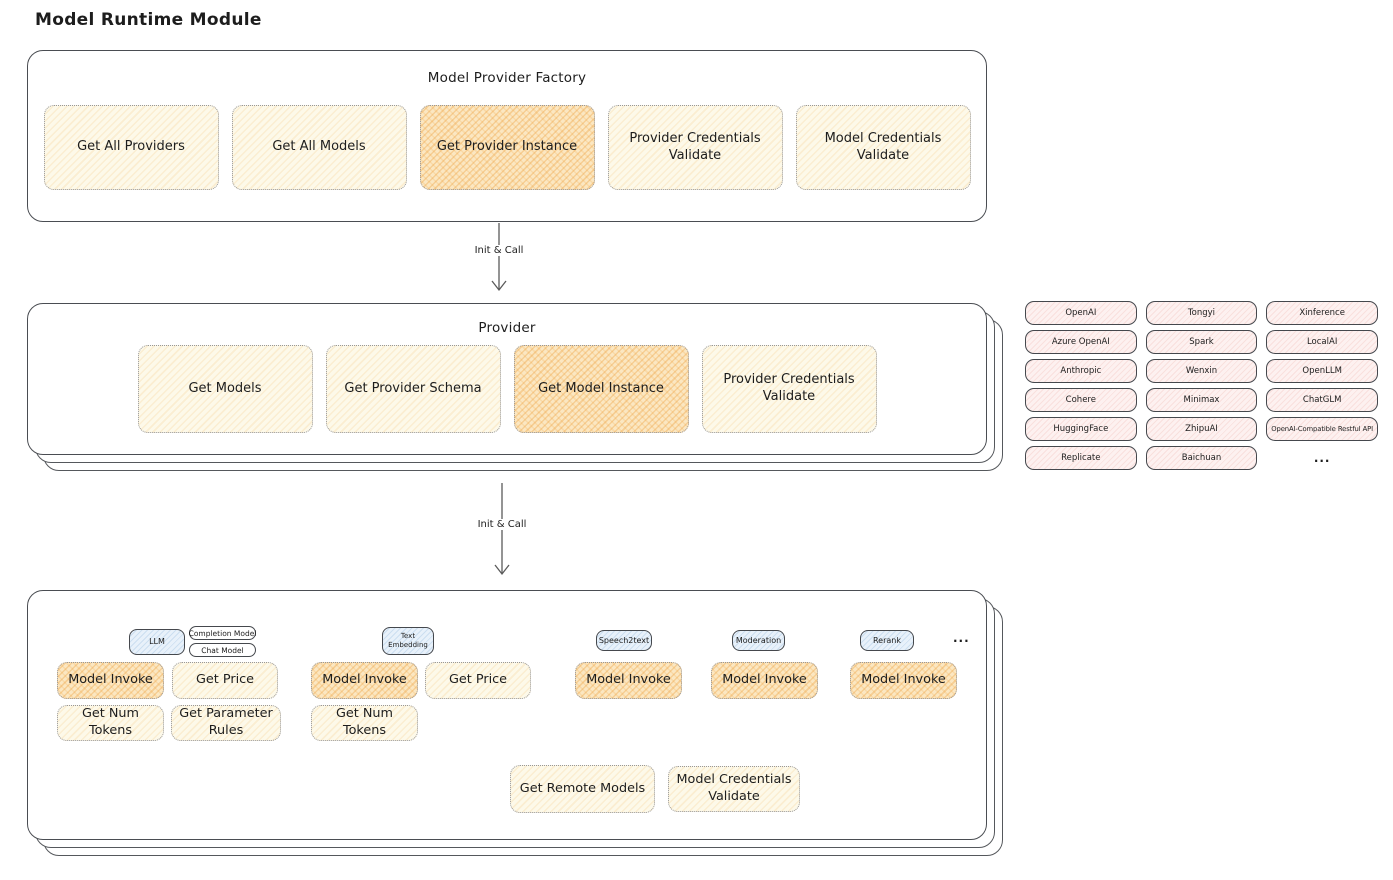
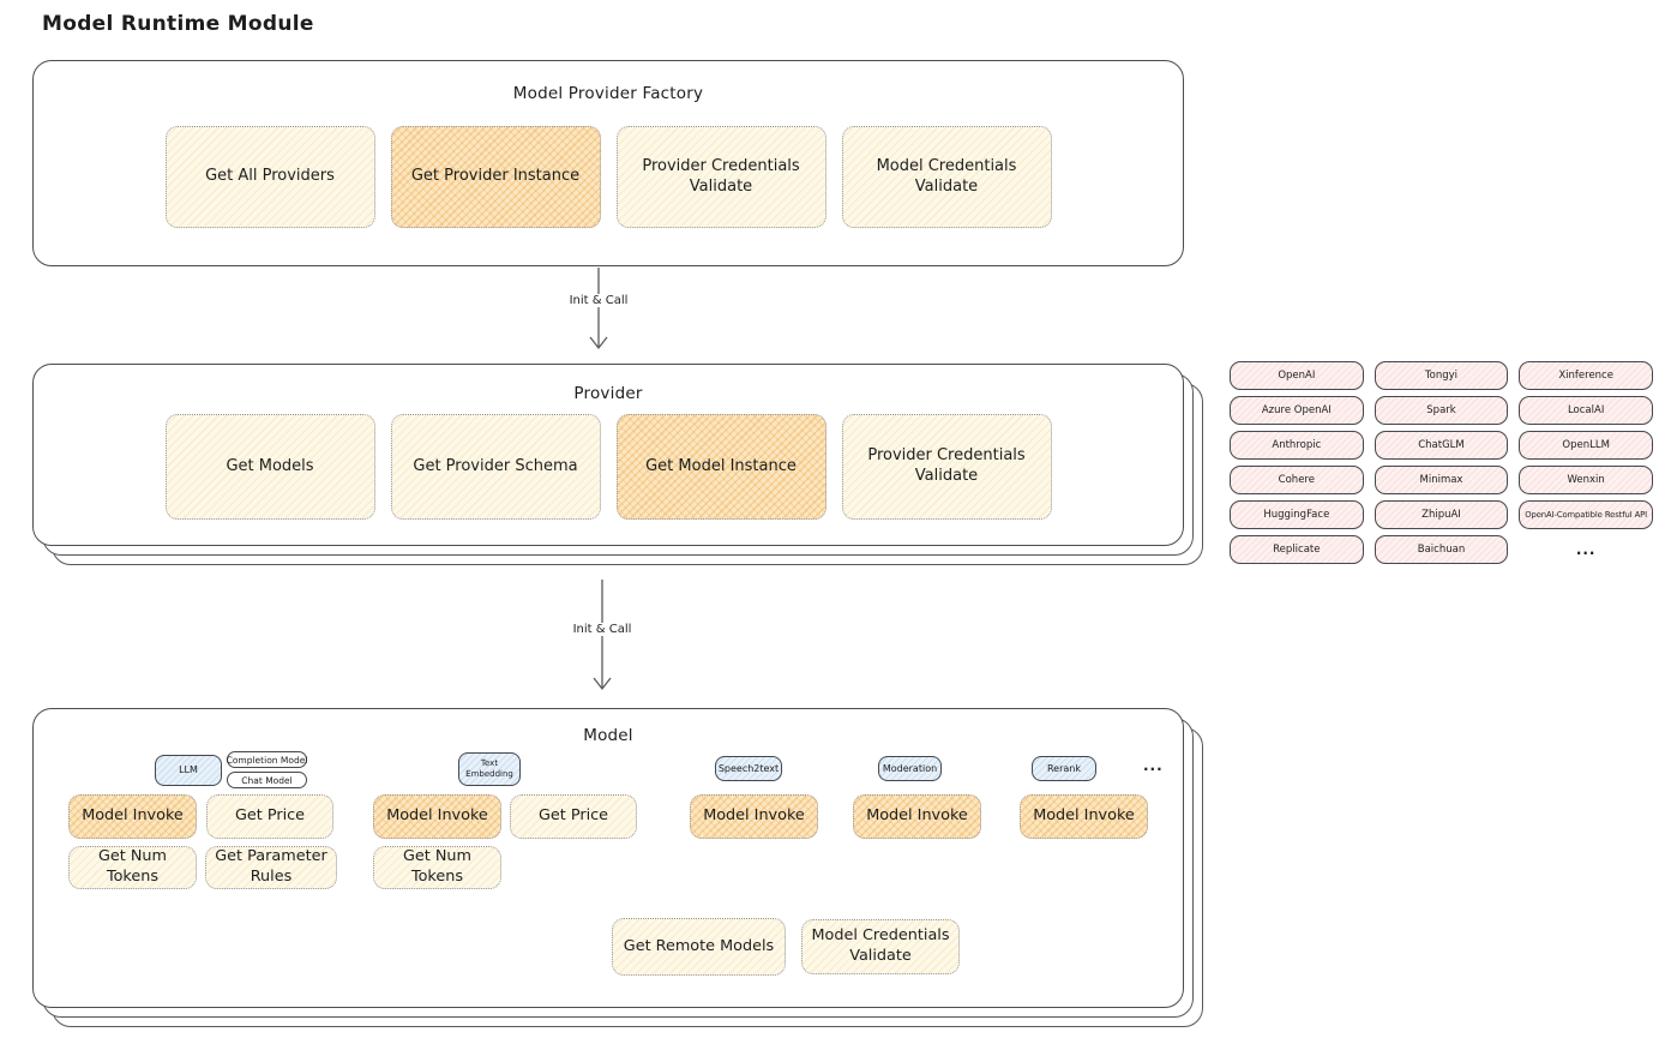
  Model Runtime Module
  Model Provider Factory
  Get All Providers
- Get All Models
  Get Provider Instance
  Provider Credentials Validate
  Model Credentials Validate
  Init & Call
  Provider
  Get Models
  Get Provider Schema
  Get Model Instance
  Provider Credentials Validate
  OpenAI
  Tongyi
  Xinference
  Azure OpenAI
  Spark
  LocalAI
  Anthropic
- Wenxin
+ ChatGLM
  OpenLLM
  Cohere
  Minimax
- ChatGLM
+ Wenxin
  HuggingFace
  ZhipuAI
  OpenAI-Compatible Restful API
  Replicate
  Baichuan
  ...
  Init & Call
+ Model
  LLM
  Completion Model
  Chat Model
  Text Embedding
  Speech2text
  Moderation
  Rerank
  ...
  Model Invoke
  Get Price
  Model Invoke
  Get Price
  Model Invoke
  Model Invoke
  Model Invoke
  Get Num Tokens
  Get Parameter Rules
  Get Num Tokens
  Get Remote Models
  Model Credentials Validate
